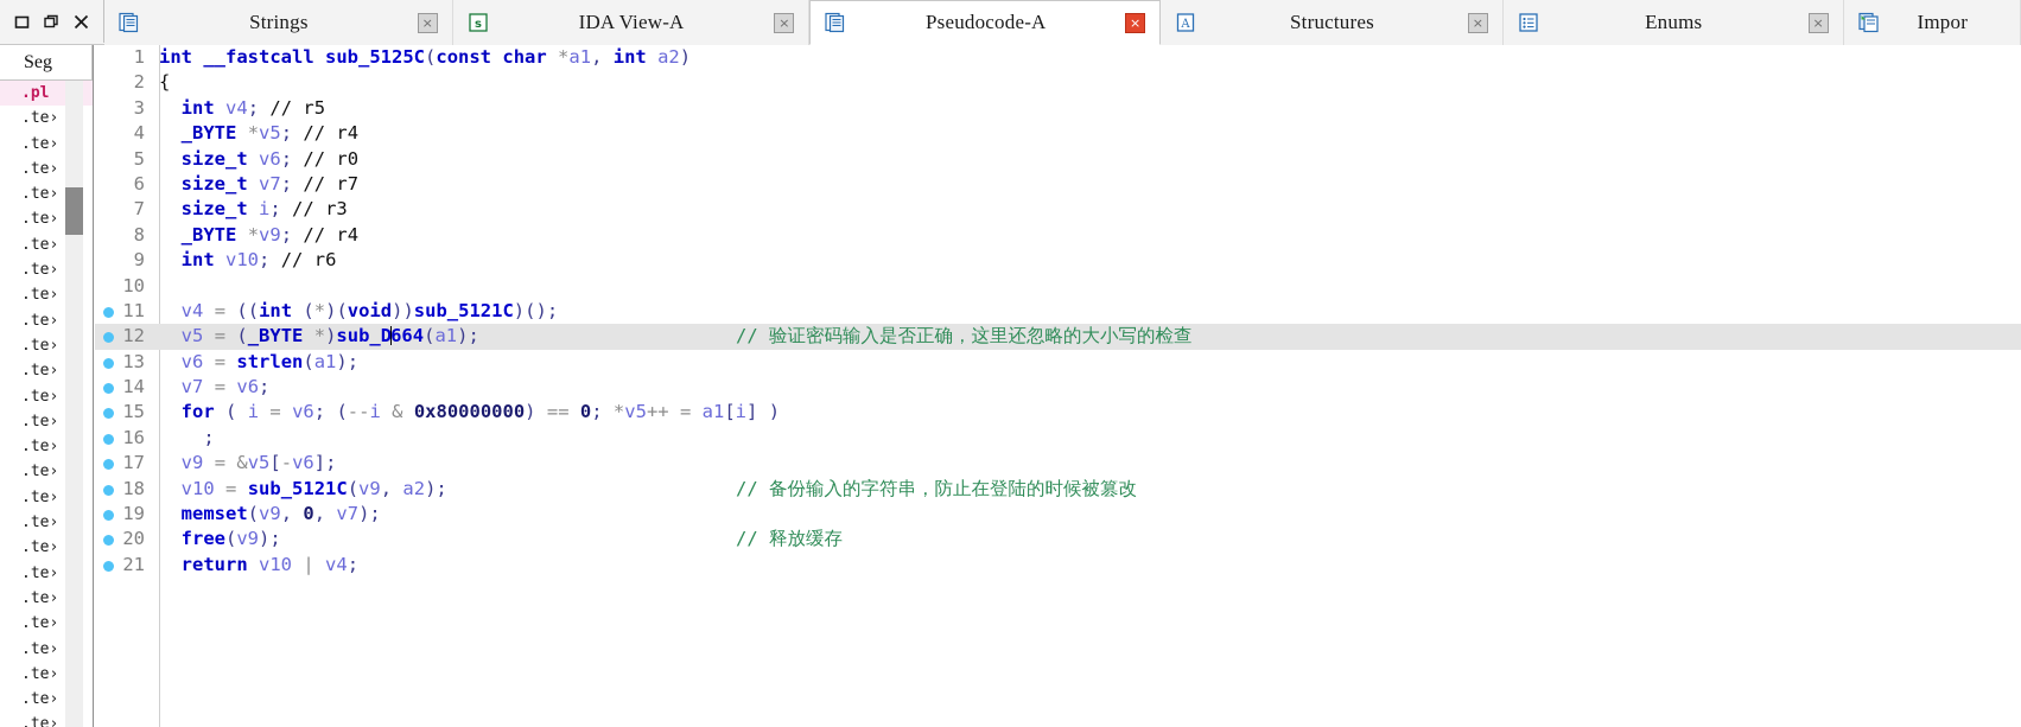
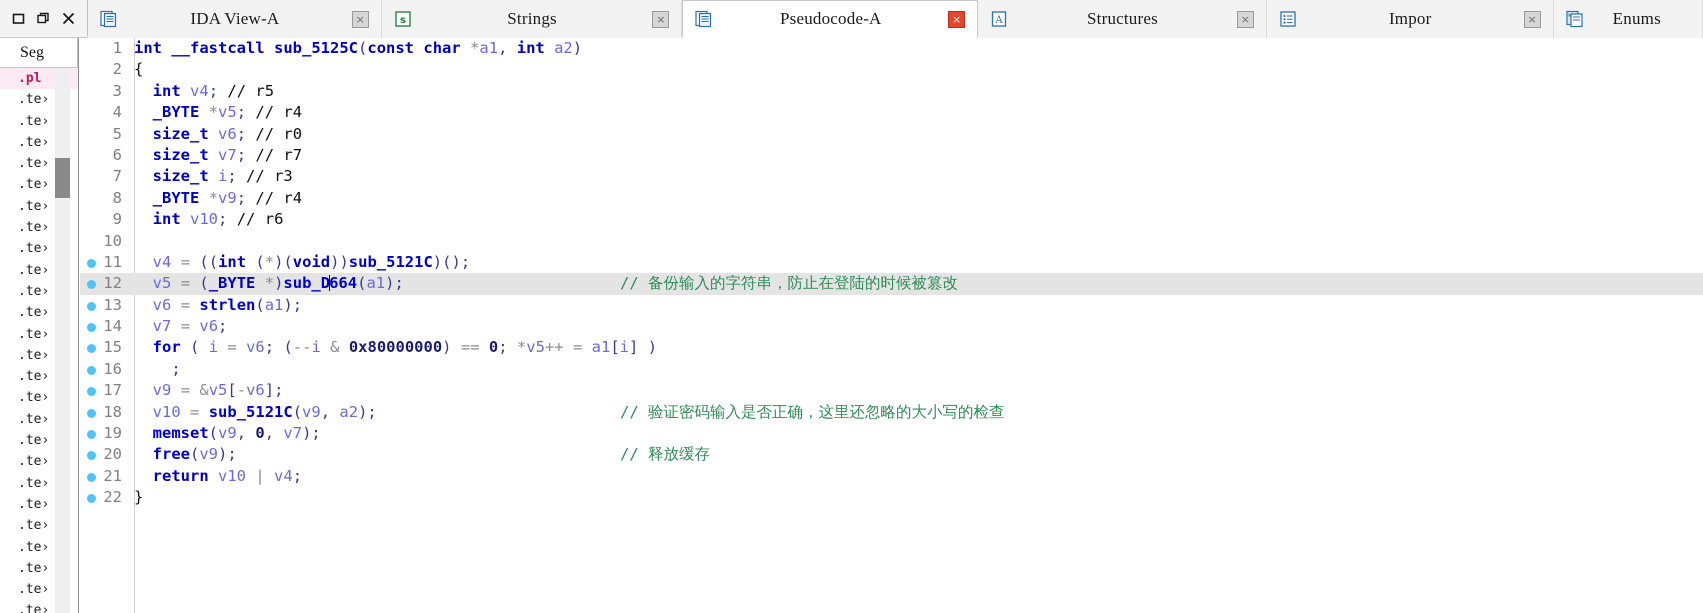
- Strings
+ IDA View-A
  ×
  s
- IDA View-A
+ Strings
  ×
  Pseudocode-A
  ×
  A
  Structures
  ×
- Enums
+ Impor
  ×
- Impor
+ Enums
  Seg
  .pl
  .te›
  .te›
  .te›
  .te›
  .te›
  .te›
  .te›
  .te›
  .te›
  .te›
  .te›
  .te›
  .te›
  .te›
  .te›
  .te›
  .te›
  .te›
  .te›
  .te›
  .te›
  .te›
  .te›
  .te›
  .te›
  1 int __fastcall sub_5125C(const char *a1, int a2)
  2 {
  3 int v4; // r5
  4 _BYTE *v5; // r4
  5 size_t v6; // r0
  6 size_t v7; // r7
  7 size_t i; // r3
  8 _BYTE *v9; // r4
  9 int v10; // r6
  10
  11 v4 = ((int (*)(void))sub_5121C)();
  12 v5 = (_BYTE *)sub_D664(a1);
- // 验证密码输入是否正确，这里还忽略的大小写的检查
+ // 备份输入的字符串，防止在登陆的时候被篡改
  13 v6 = strlen(a1);
  14 v7 = v6;
  15 for ( i = v6; (--i & 0x80000000) == 0; *v5++ = a1[i] )
  16 ;
  17 v9 = &v5[-v6];
  18 v10 = sub_5121C(v9, a2);
- // 备份输入的字符串，防止在登陆的时候被篡改
+ // 验证密码输入是否正确，这里还忽略的大小写的检查
  19 memset(v9, 0, v7);
  20 free(v9);
  // 释放缓存
  21 return v10 | v4;
+ 22 }
